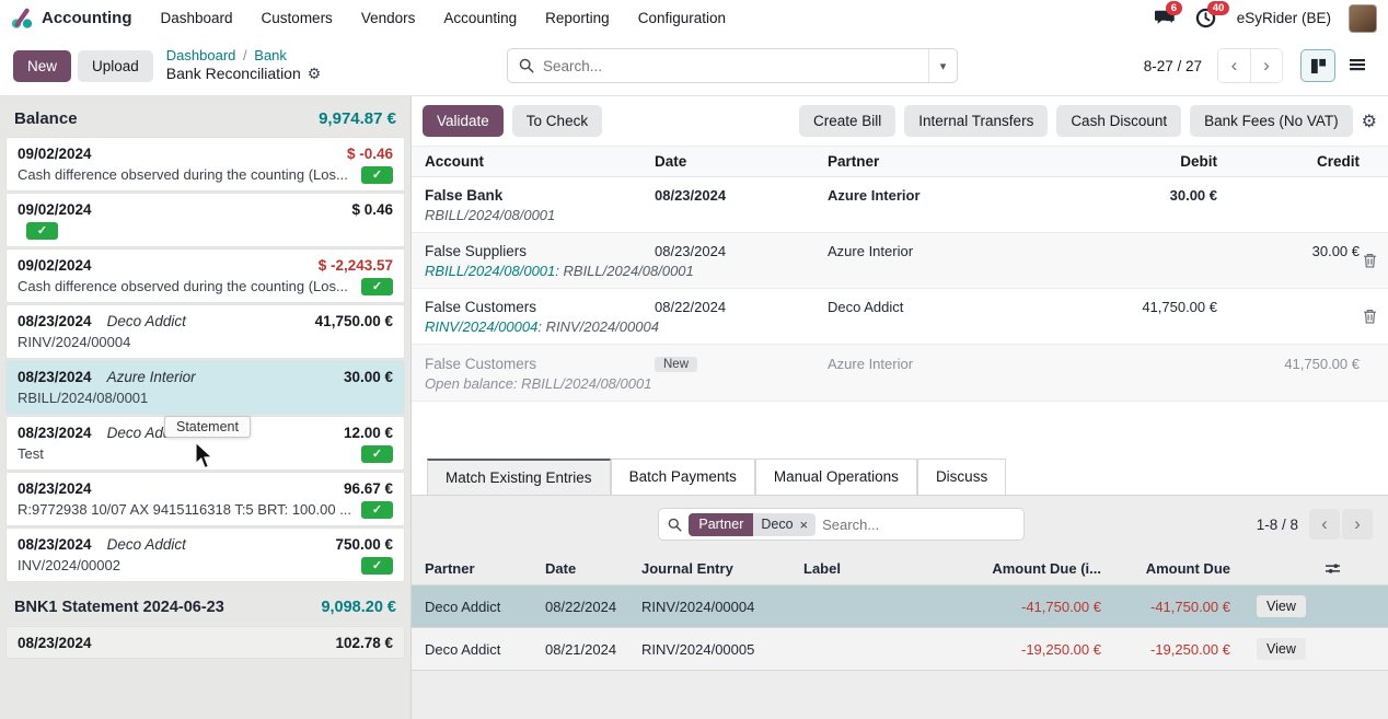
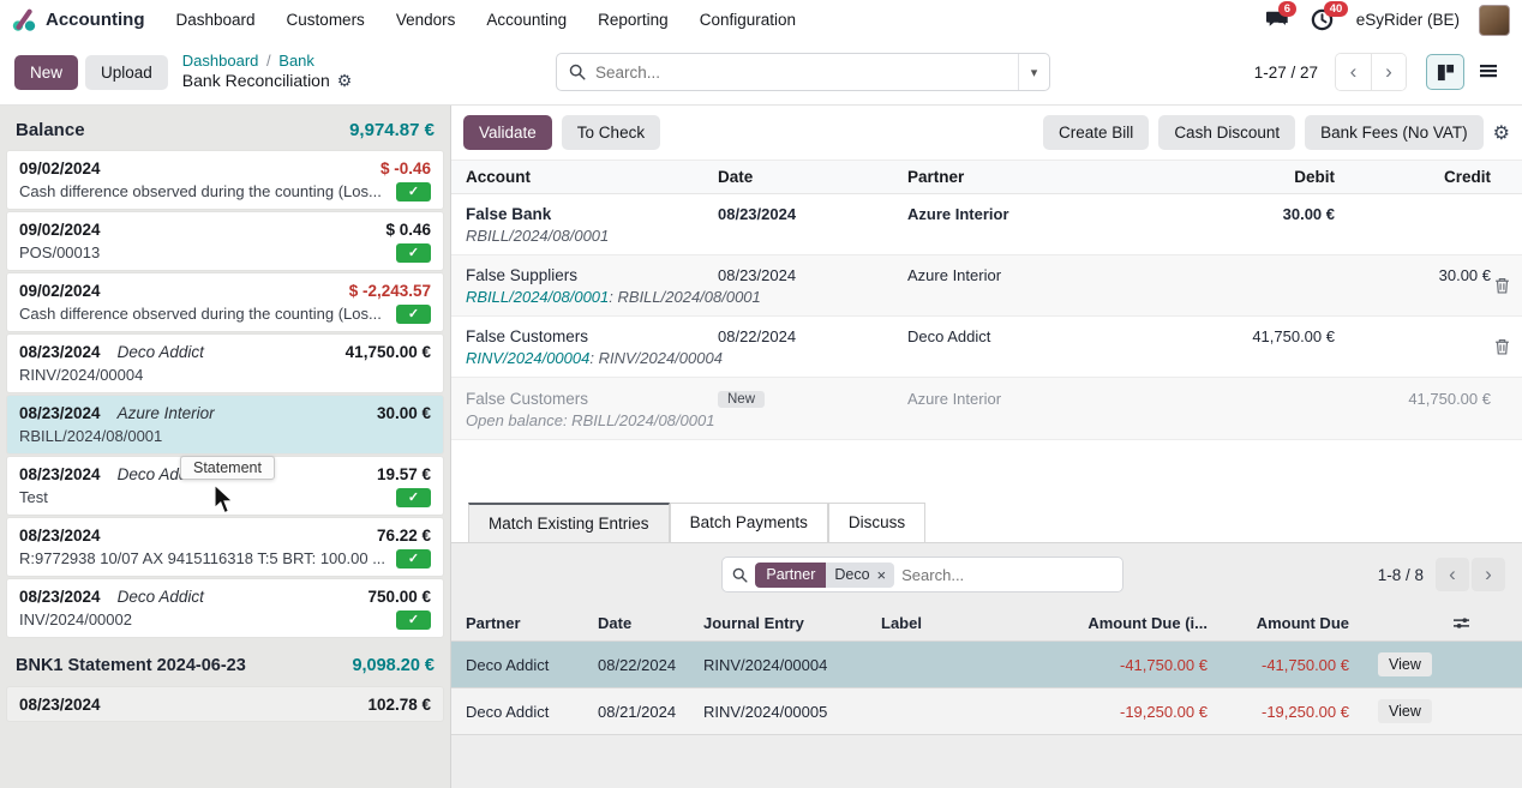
  Accounting
  Dashboard
  Customers
  Vendors
  Accounting
  Reporting
  Configuration
  6
  40
  eSyRider (BE)
  New
  Upload
  Dashboard / Bank
  Bank Reconciliation
  ⚙
  Search...
  ▾
- 8-27 / 27
+ 1-27 / 27
  ‹
  ›
  Balance
  9,974.87 €
  09/02/2024
  $ -0.46
  Cash difference observed during the counting (Los...
  ✓
  09/02/2024
  $ 0.46
+ POS/00013
  ✓
  09/02/2024
  $ -2,243.57
  Cash difference observed during the counting (Los...
  ✓
  08/23/2024
  Deco Addict
  41,750.00 €
  RINV/2024/00004
  08/23/2024
  Azure Interior
  30.00 €
  RBILL/2024/08/0001
  08/23/2024
- 12.00 €
+ 19.57 €
  Test
  ✓
  08/23/2024
- 96.67 €
+ 76.22 €
  R:9772938 10/07 AX 9415116318 T:5 BRT: 100.00 ...
  ✓
  08/23/2024
  Deco Addict
  750.00 €
  INV/2024/00002
  ✓
  BNK1 Statement 2024-06-23
  9,098.20 €
  08/23/2024
  102.78 €
  Statement
  Validate
  To Check
  Create Bill
- Internal Transfers
  Cash Discount
  Bank Fees (No VAT)
  ⚙
  Account
  Date
  Partner
  Debit
  Credit
  False Bank
  08/23/2024
  Azure Interior
  30.00 €
  RBILL/2024/08/0001
  False Suppliers
  08/23/2024
  Azure Interior
  30.00 €
  RBILL/2024/08/0001: RBILL/2024/08/0001
  False Customers
  08/22/2024
  Deco Addict
  41,750.00 €
  RINV/2024/00004: RINV/2024/00004
  False Customers
  New
  Azure Interior
  41,750.00 €
  Open balance: RBILL/2024/08/0001
  Match Existing Entries
  Batch Payments
- Manual Operations
  Discuss
  Partner
  Deco
  ×
  Search...
  1-8 / 8
  ‹
  ›
  Partner
  Date
  Journal Entry
  Label
  Amount Due (i...
  Amount Due
  Deco Addict
  08/22/2024
  RINV/2024/00004
  -41,750.00 €
  -41,750.00 €
  View
  Deco Addict
  08/21/2024
  RINV/2024/00005
  -19,250.00 €
  -19,250.00 €
  View
